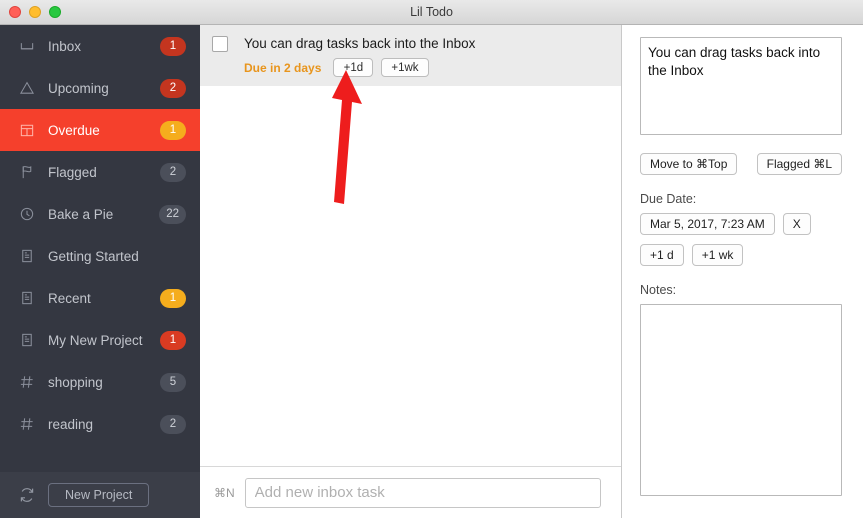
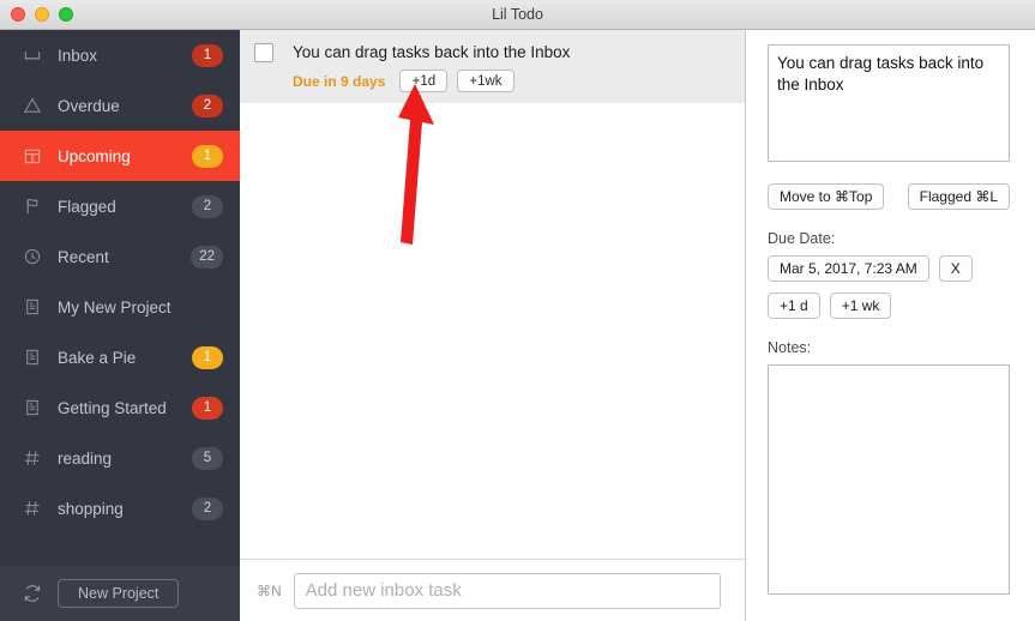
  Lil Todo
  Inbox
  1
- Upcoming
+ Overdue
  2
- Overdue
+ Upcoming
  1
  Flagged
  2
- Bake a Pie
+ Recent
  22
- Getting Started
+ My New Project
- Recent
+ Bake a Pie
  1
- My New Project
+ Getting Started
  1
- shopping
+ reading
  5
- reading
+ shopping
  2
  New Project
  You can drag tasks back into the Inbox
- Due in 2 days
+ Due in 9 days
  +1d
  +1wk
  ⌘N
  Add new inbox task
  You can drag tasks back into the Inbox
  Move to ⌘Top
  Flagged ⌘L
  Due Date:
  Mar 5, 2017, 7:23 AM
  X
  +1 d
  +1 wk
  Notes:
